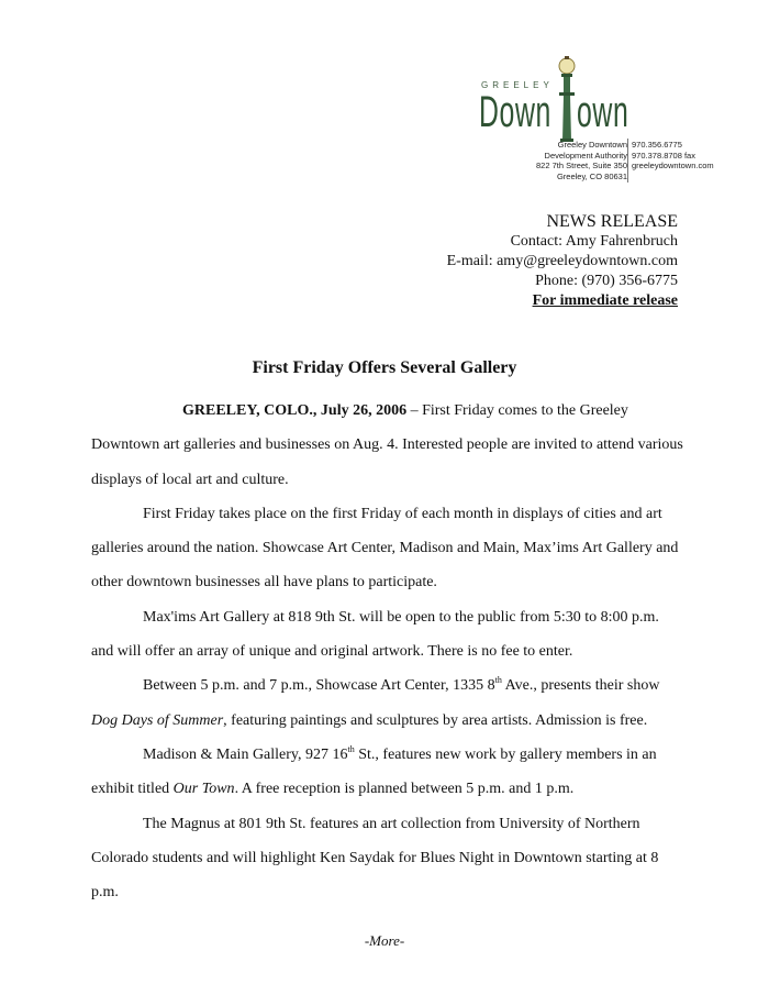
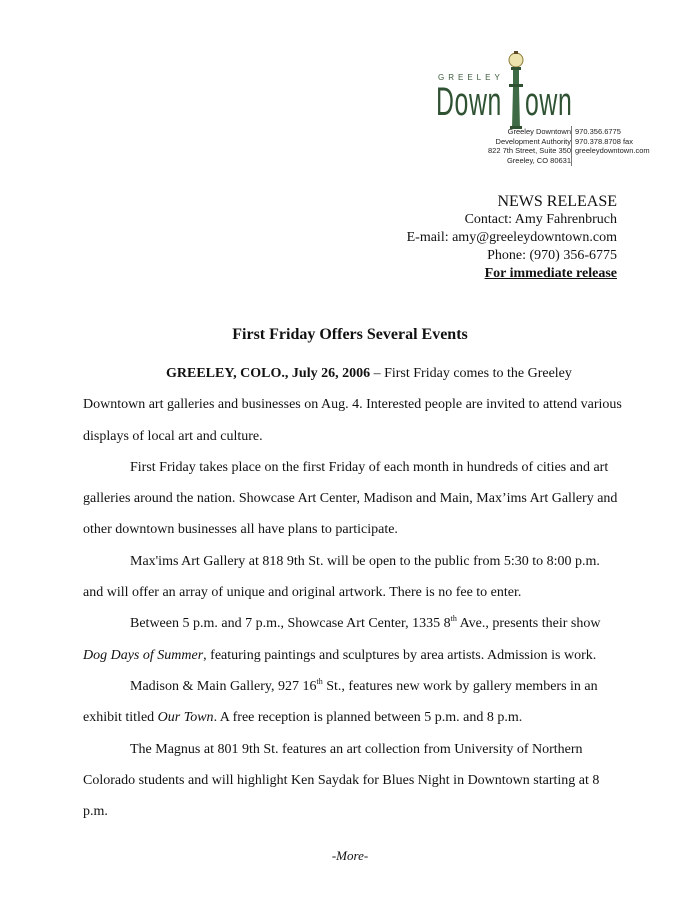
  GREELEY
  Down
  own
  Greeley Downtown
  Development Authority
  822 7th Street, Suite 350
  Greeley, CO 80631
  970.356.6775
  970.378.8708 fax
  greeleydowntown.com
  NEWS RELEASE
  Contact: Amy Fahrenbruch
  E-mail: amy@greeleydowntown.com
  Phone: (970) 356-6775
  For immediate release
- First Friday Offers Several Gallery
+ First Friday Offers Several Events
  GREELEY, COLO., July 26, 2006 – First Friday comes to the Greeley Downtown art galleries and businesses on Aug. 4. Interested people are invited to attend various displays of local art and culture.
- First Friday takes place on the first Friday of each month in displays of cities and art galleries around the nation. Showcase Art Center, Madison and Main, Max’ims Art Gallery and other downtown businesses all have plans to participate.
+ First Friday takes place on the first Friday of each month in hundreds of cities and art galleries around the nation. Showcase Art Center, Madison and Main, Max’ims Art Gallery and other downtown businesses all have plans to participate.
  Max'ims Art Gallery at 818 9th St. will be open to the public from 5:30 to 8:00 p.m. and will offer an array of unique and original artwork. There is no fee to enter.
- Between 5 p.m. and 7 p.m., Showcase Art Center, 1335 8th Ave., presents their show Dog Days of Summer, featuring paintings and sculptures by area artists. Admission is free.
+ Between 5 p.m. and 7 p.m., Showcase Art Center, 1335 8th Ave., presents their show Dog Days of Summer, featuring paintings and sculptures by area artists. Admission is work.
- Madison & Main Gallery, 927 16th St., features new work by gallery members in an exhibit titled Our Town. A free reception is planned between 5 p.m. and 1 p.m.
+ Madison & Main Gallery, 927 16th St., features new work by gallery members in an exhibit titled Our Town. A free reception is planned between 5 p.m. and 8 p.m.
  The Magnus at 801 9th St. features an art collection from University of Northern Colorado students and will highlight Ken Saydak for Blues Night in Downtown starting at 8 p.m.
  -More-
